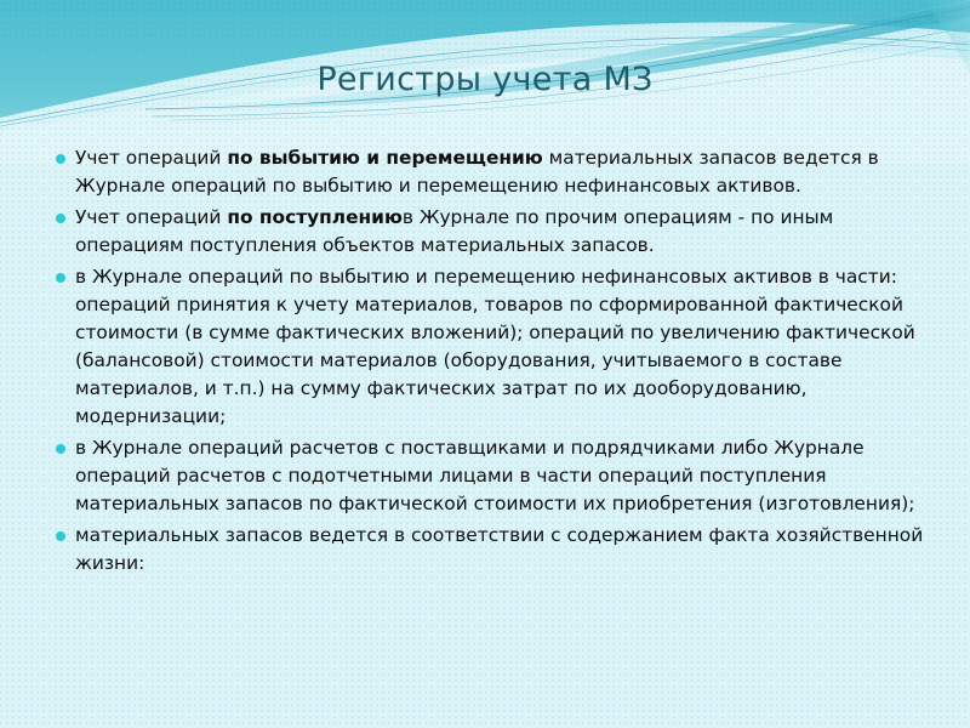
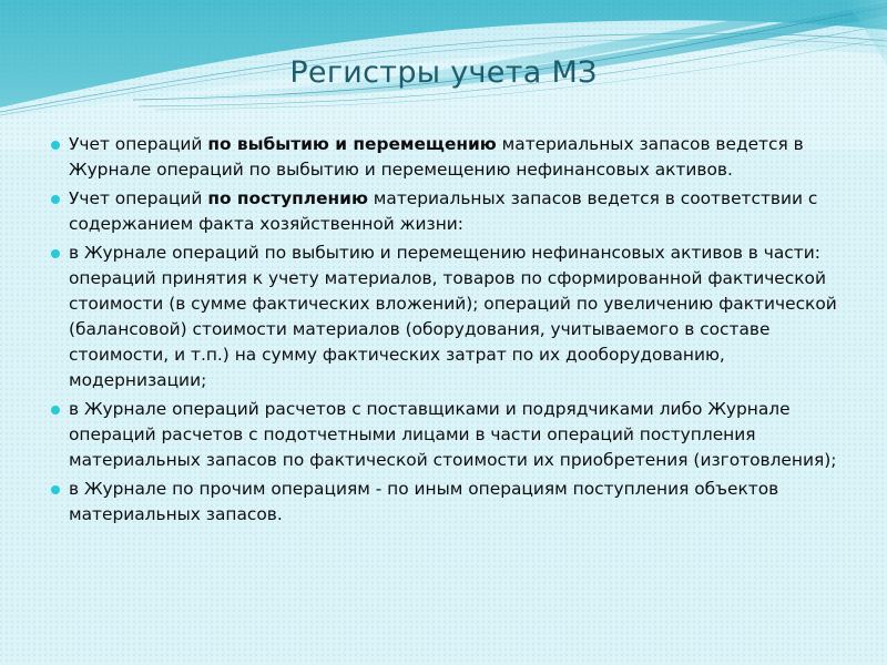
  Регистры учета МЗ
  Учет операций по выбытию и перемещению материальных запасов ведется в Журнале операций по выбытию и перемещению нефинансовых активов.
- Учет операций по поступлениюв Журнале по прочим операциям - по иным операциям поступления объектов материальных запасов.
+ Учет операций по поступлению материальных запасов ведется в соответствии с содержанием факта хозяйственной жизни:
- в Журнале операций по выбытию и перемещению нефинансовых активов в части: операций принятия к учету материалов, товаров по сформированной фактической стоимости (в сумме фактических вложений); операций по увеличению фактической (балансовой) стоимости материалов (оборудования, учитываемого в составе материалов, и т.п.) на сумму фактических затрат по их дооборудованию, модернизации;
+ в Журнале операций по выбытию и перемещению нефинансовых активов в части: операций принятия к учету материалов, товаров по сформированной фактической стоимости (в сумме фактических вложений); операций по увеличению фактической (балансовой) стоимости материалов (оборудования, учитываемого в составе стоимости, и т.п.) на сумму фактических затрат по их дооборудованию, модернизации;
  в Журнале операций расчетов с поставщиками и подрядчиками либо Журнале операций расчетов с подотчетными лицами в части операций поступления материальных запасов по фактической стоимости их приобретения (изготовления);
- материальных запасов ведется в соответствии с содержанием факта хозяйственной жизни:
+ в Журнале по прочим операциям - по иным операциям поступления объектов материальных запасов.
